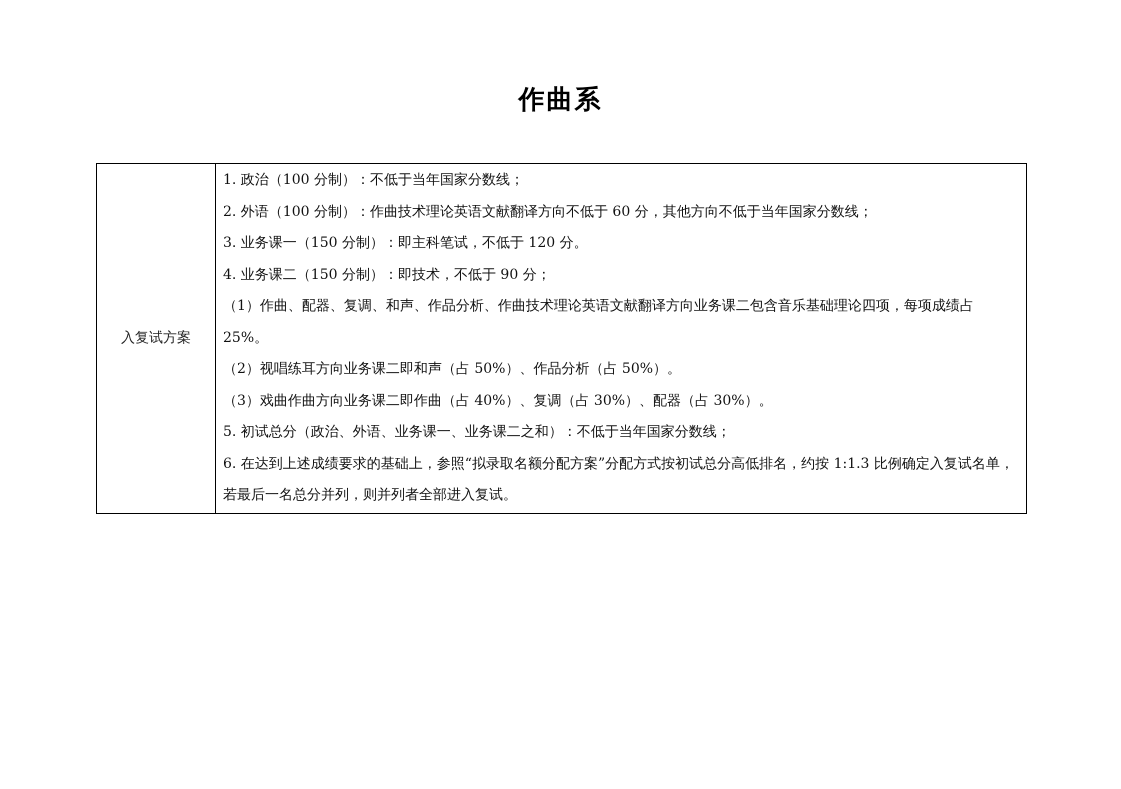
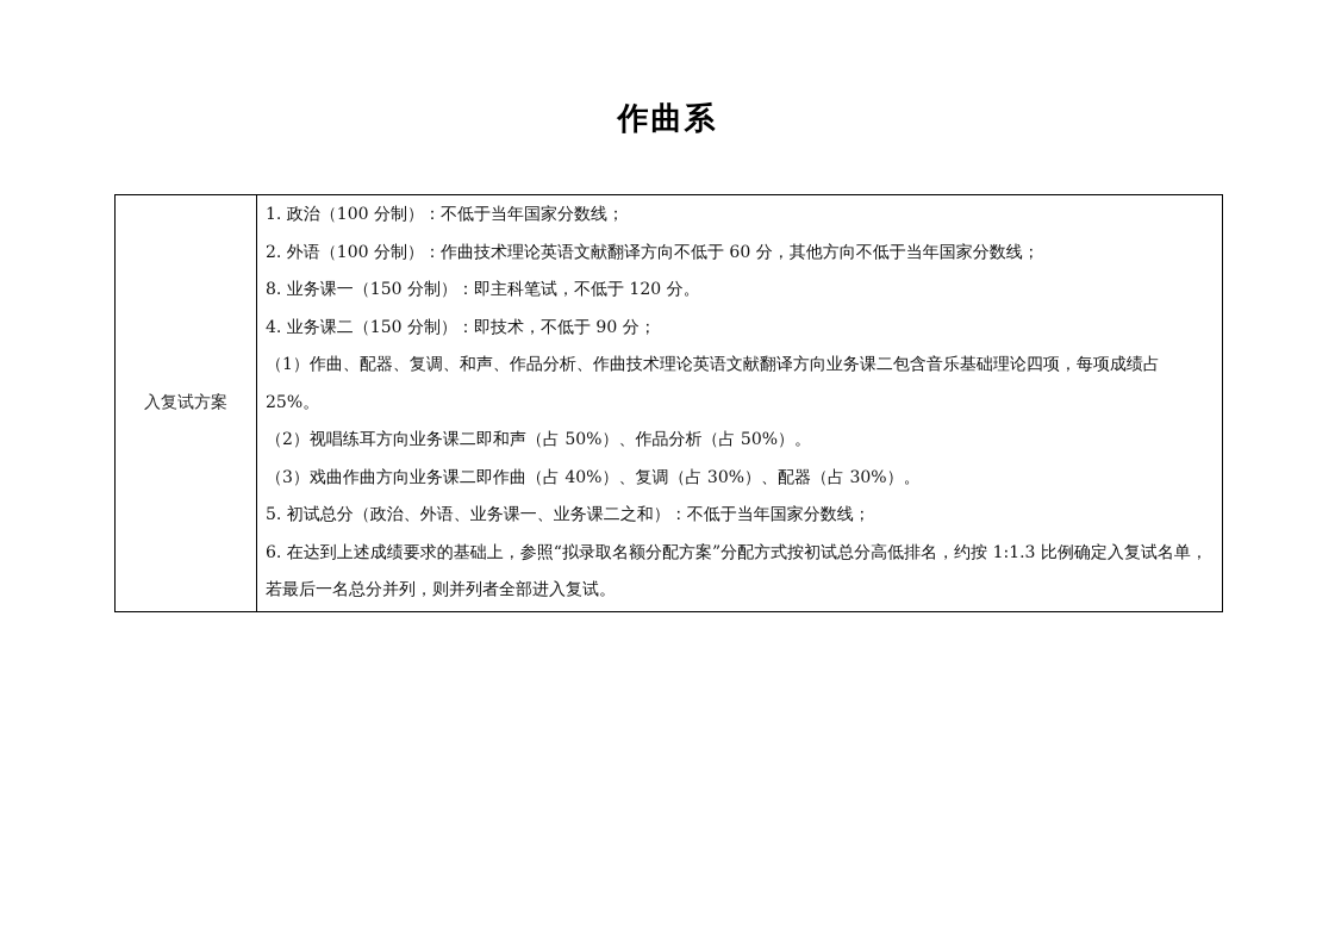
  作曲系
- 入复试方案	1. 政治（100 分制）：不低于当年国家分数线； 2. 外语（100 分制）：作曲技术理论英语文献翻译方向不低于 60 分，其他方向不低于当年国家分数线； 3. 业务课一（150 分制）：即主科笔试，不低于 120 分。 4. 业务课二（150 分制）：即技术，不低于 90 分； （1）作曲、配器、复调、和声、作品分析、作曲技术理论英语文献翻译方向业务课二包含音乐基础理论四项，每项成绩占 25%。 （2）视唱练耳方向业务课二即和声（占 50%）、作品分析（占 50%）。 （3）戏曲作曲方向业务课二即作曲（占 40%）、复调（占 30%）、配器（占 30%）。 5. 初试总分（政治、外语、业务课一、业务课二之和）：不低于当年国家分数线； 6. 在达到上述成绩要求的基础上，参照“拟录取名额分配方案”分配方式按初试总分高低排名，约按 1:1.3 比例确定入复试名单，若最后一名总分并列，则并列者全部进入复试。
+ 入复试方案	1. 政治（100 分制）：不低于当年国家分数线； 2. 外语（100 分制）：作曲技术理论英语文献翻译方向不低于 60 分，其他方向不低于当年国家分数线； 8. 业务课一（150 分制）：即主科笔试，不低于 120 分。 4. 业务课二（150 分制）：即技术，不低于 90 分； （1）作曲、配器、复调、和声、作品分析、作曲技术理论英语文献翻译方向业务课二包含音乐基础理论四项，每项成绩占 25%。 （2）视唱练耳方向业务课二即和声（占 50%）、作品分析（占 50%）。 （3）戏曲作曲方向业务课二即作曲（占 40%）、复调（占 30%）、配器（占 30%）。 5. 初试总分（政治、外语、业务课一、业务课二之和）：不低于当年国家分数线； 6. 在达到上述成绩要求的基础上，参照“拟录取名额分配方案”分配方式按初试总分高低排名，约按 1:1.3 比例确定入复试名单，若最后一名总分并列，则并列者全部进入复试。
